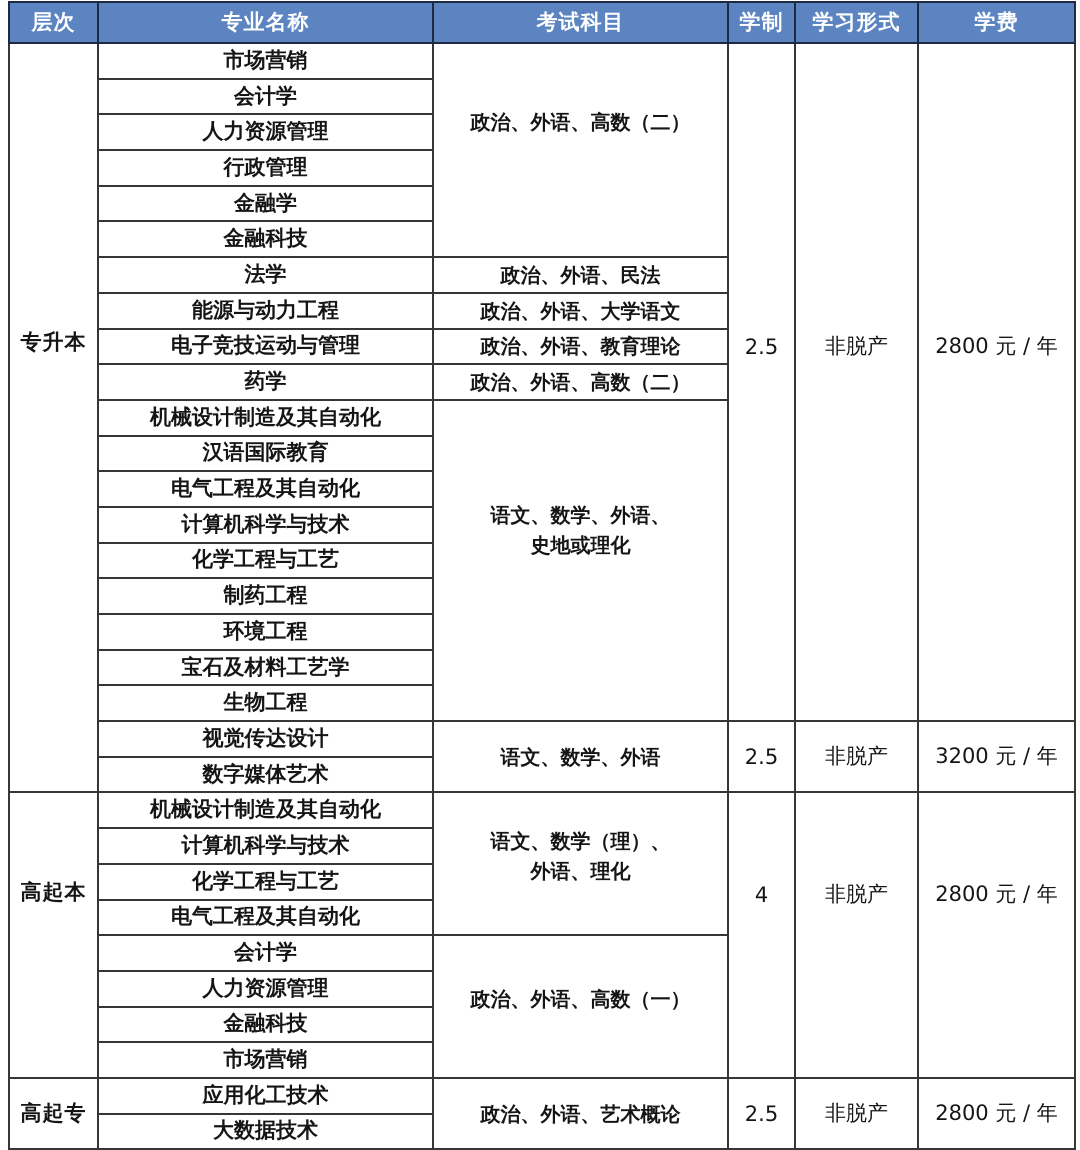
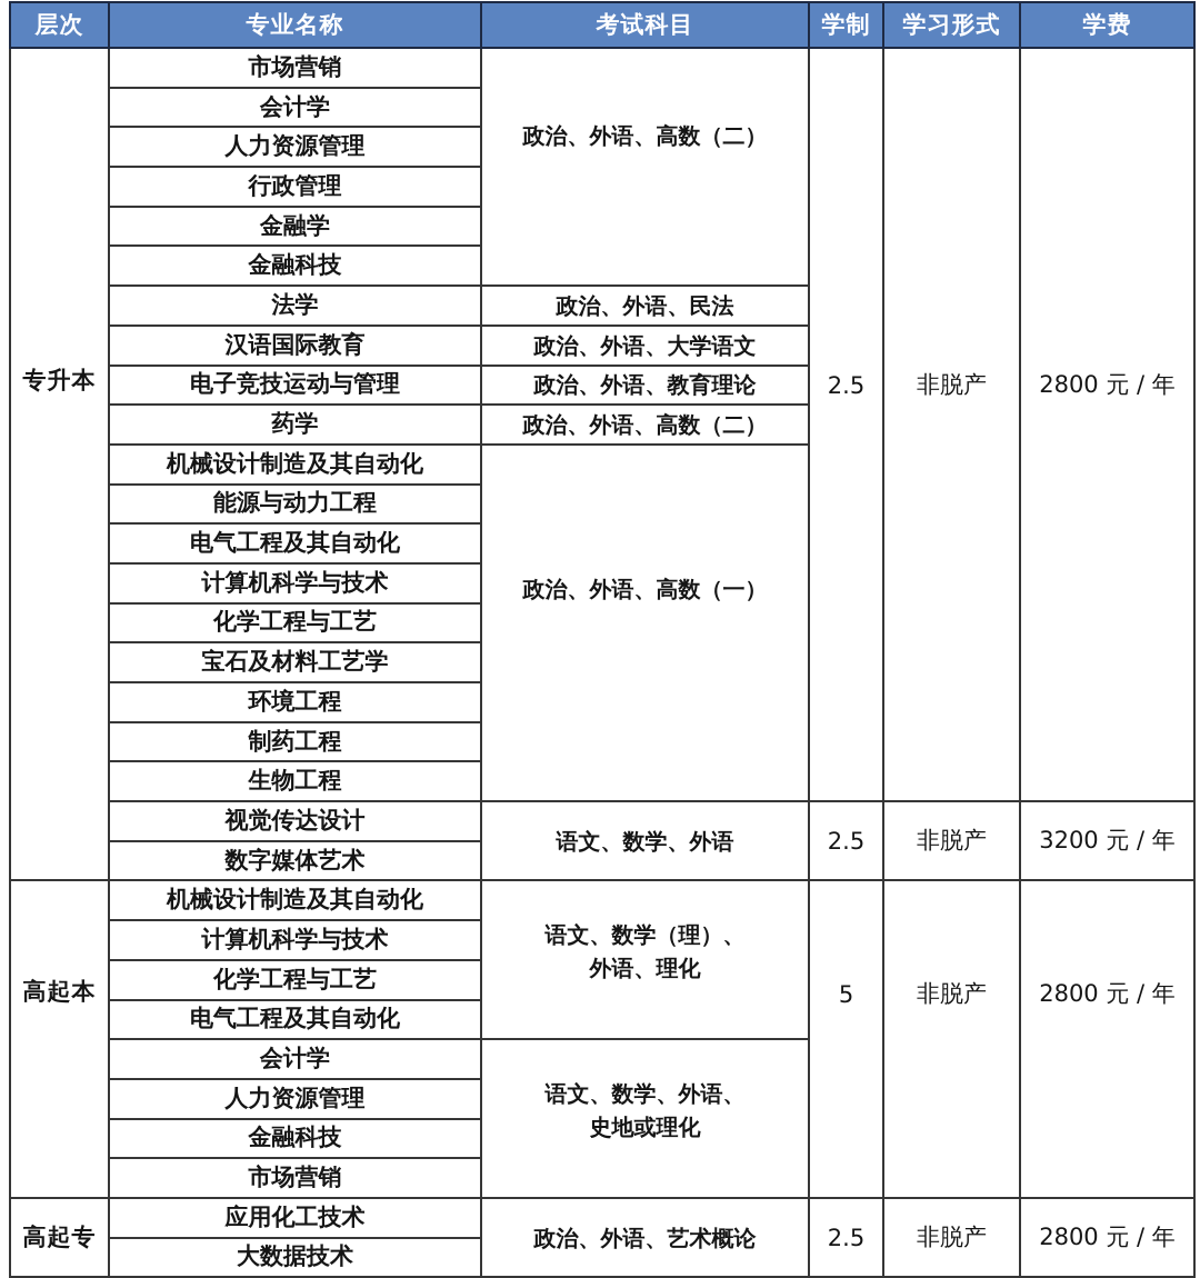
  层次	专业名称	考试科目	学制	学习形式	学费
  专升本	市场营销	政治、外语、高数（二）	2.5	非脱产	2800 元 / 年
  会计学
  人力资源管理
  行政管理
  金融学
  金融科技
  法学	政治、外语、民法
- 能源与动力工程	政治、外语、大学语文
+ 汉语国际教育	政治、外语、大学语文
  电子竞技运动与管理	政治、外语、教育理论
  药学	政治、外语、高数（二）
- 机械设计制造及其自动化	语文、数学、外语、 史地或理化
+ 机械设计制造及其自动化	政治、外语、高数（一）
- 汉语国际教育
+ 能源与动力工程
  电气工程及其自动化
  计算机科学与技术
  化学工程与工艺
- 制药工程
+ 宝石及材料工艺学
  环境工程
- 宝石及材料工艺学
+ 制药工程
  生物工程
  视觉传达设计	语文、数学、外语	2.5	非脱产	3200 元 / 年
  数字媒体艺术
- 高起本	机械设计制造及其自动化	语文、数学（理）、 外语、理化	4	非脱产	2800 元 / 年
+ 高起本	机械设计制造及其自动化	语文、数学（理）、 外语、理化	5	非脱产	2800 元 / 年
  计算机科学与技术
  化学工程与工艺
  电气工程及其自动化
- 会计学	政治、外语、高数（一）
+ 会计学	语文、数学、外语、 史地或理化
  人力资源管理
  金融科技
  市场营销
  高起专	应用化工技术	政治、外语、艺术概论	2.5	非脱产	2800 元 / 年
  大数据技术
